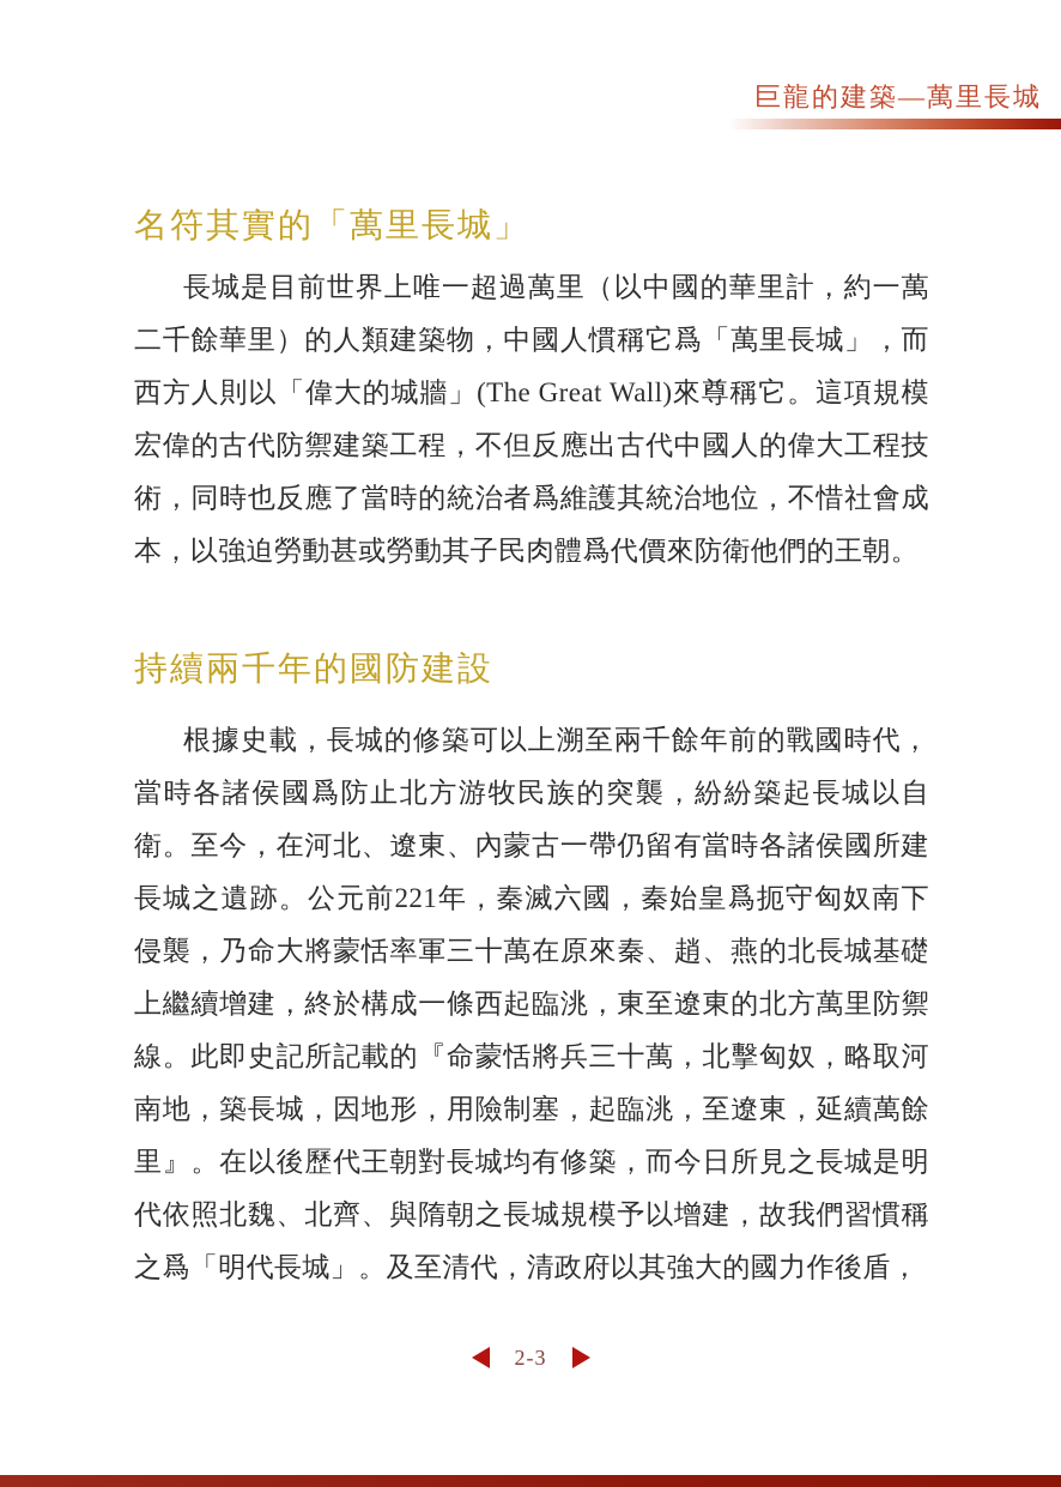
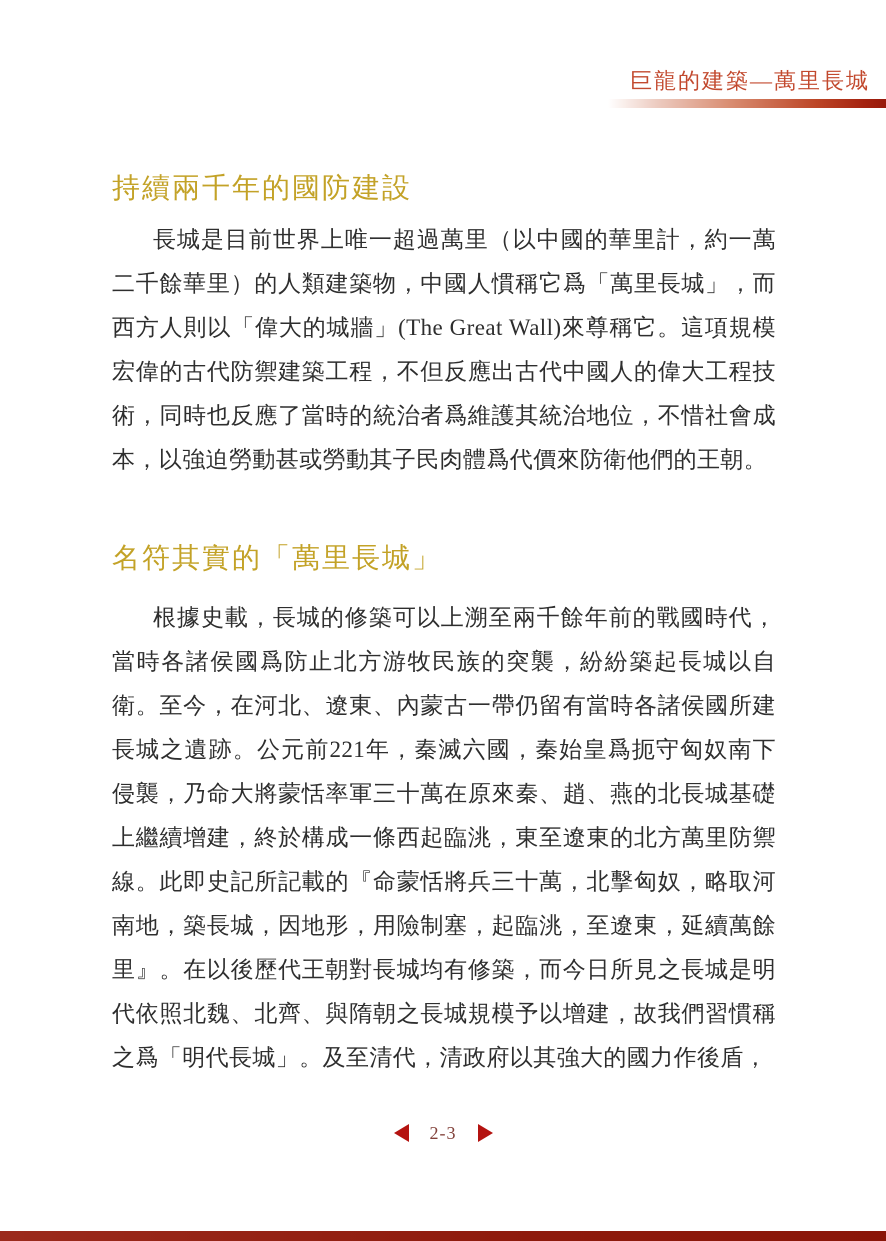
  巨龍的建築—萬里長城
- 名符其實的「萬里長城」
+ 持續兩千年的國防建設
  長城是目前世界上唯一超過萬里（以中國的華里計，約一萬二千餘華里）的人類建築物，中國人慣稱它爲「萬里長城」，而西方人則以「偉大的城牆」(The Great Wall)來尊稱它。這項規模宏偉的古代防禦建築工程，不但反應出古代中國人的偉大工程技術，同時也反應了當時的統治者爲維護其統治地位，不惜社會成本，以強迫勞動甚或勞動其子民肉體爲代價來防衛他們的王朝。
- 持續兩千年的國防建設
+ 名符其實的「萬里長城」
  根據史載，長城的修築可以上溯至兩千餘年前的戰國時代，當時各諸侯國爲防止北方游牧民族的突襲，紛紛築起長城以自衛。至今，在河北、遼東、內蒙古一帶仍留有當時各諸侯國所建長城之遺跡。公元前221年，秦滅六國，秦始皇爲扼守匈奴南下侵襲，乃命大將蒙恬率軍三十萬在原來秦、趙、燕的北長城基礎上繼續增建，終於構成一條西起臨洮，東至遼東的北方萬里防禦線。此即史記所記載的『命蒙恬將兵三十萬，北擊匈奴，略取河南地，築長城，因地形，用險制塞，起臨洮，至遼東，延續萬餘里』。在以後歷代王朝對長城均有修築，而今日所見之長城是明代依照北魏、北齊、與隋朝之長城規模予以增建，故我們習慣稱之爲「明代長城」。及至清代，清政府以其強大的國力作後盾，
  2-3
